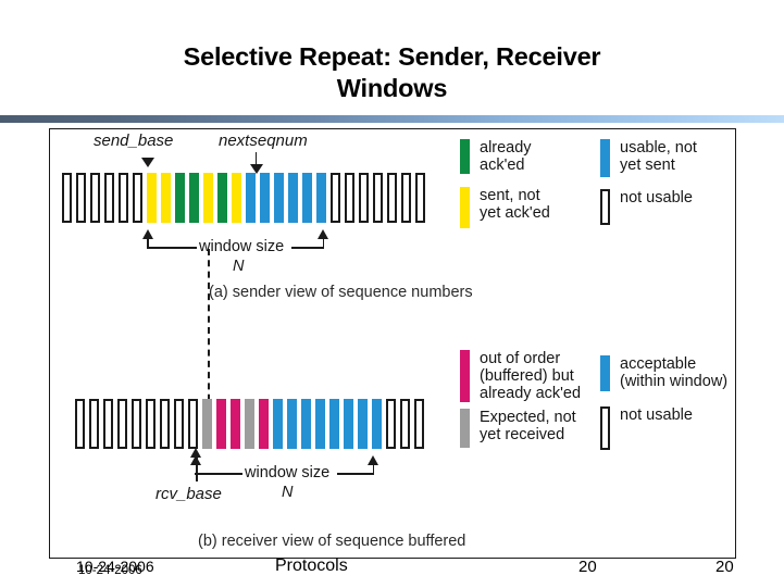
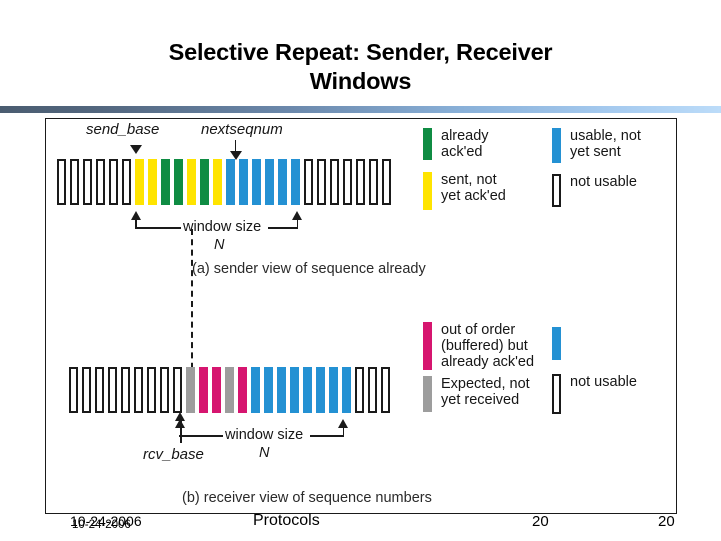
  Selective Repeat: Sender, Receiver
  Windows
  send_base
  nextseqnum
  window size
  N
- (a) sender view of sequence numbers
+ (a) sender view of sequence already
  already
  ack'ed
  sent, not
  yet ack'ed
  usable, not
  yet sent
  not usable
  rcv_base
  window size
  N
- (b) receiver view of sequence buffered
+ (b) receiver view of sequence numbers
  out of order
  (buffered) but
  already ack'ed
  Expected, not
  yet received
- acceptable
- (within window)
  not usable
  10-24-2006
  10-24-2006
  Protocols
  20
  20
